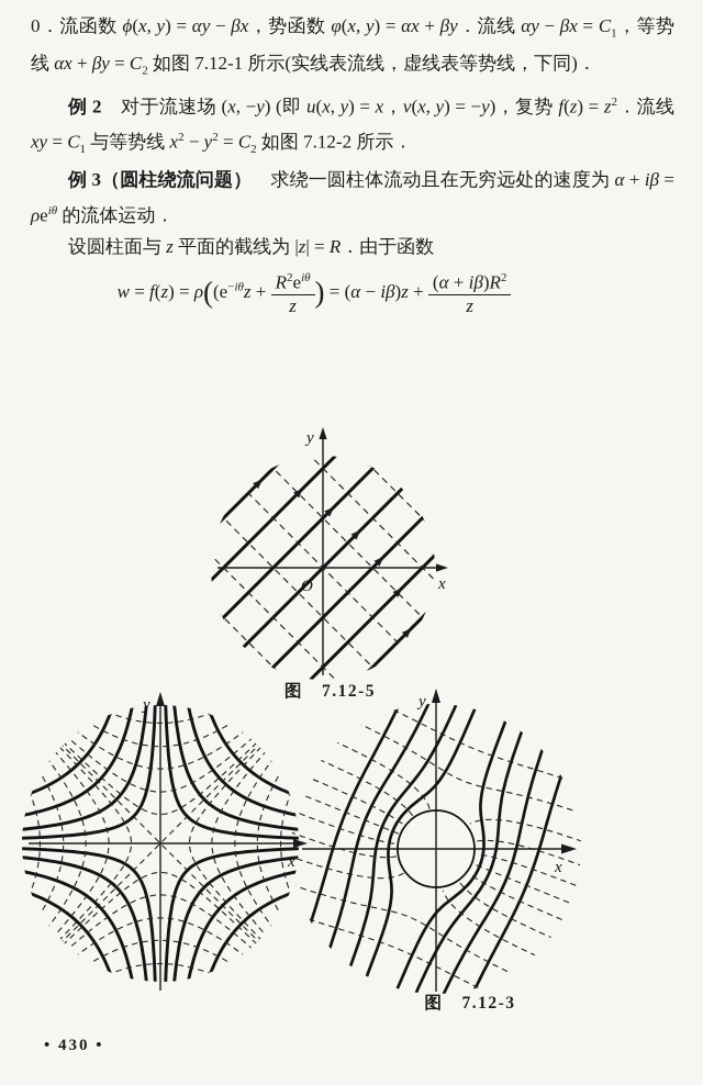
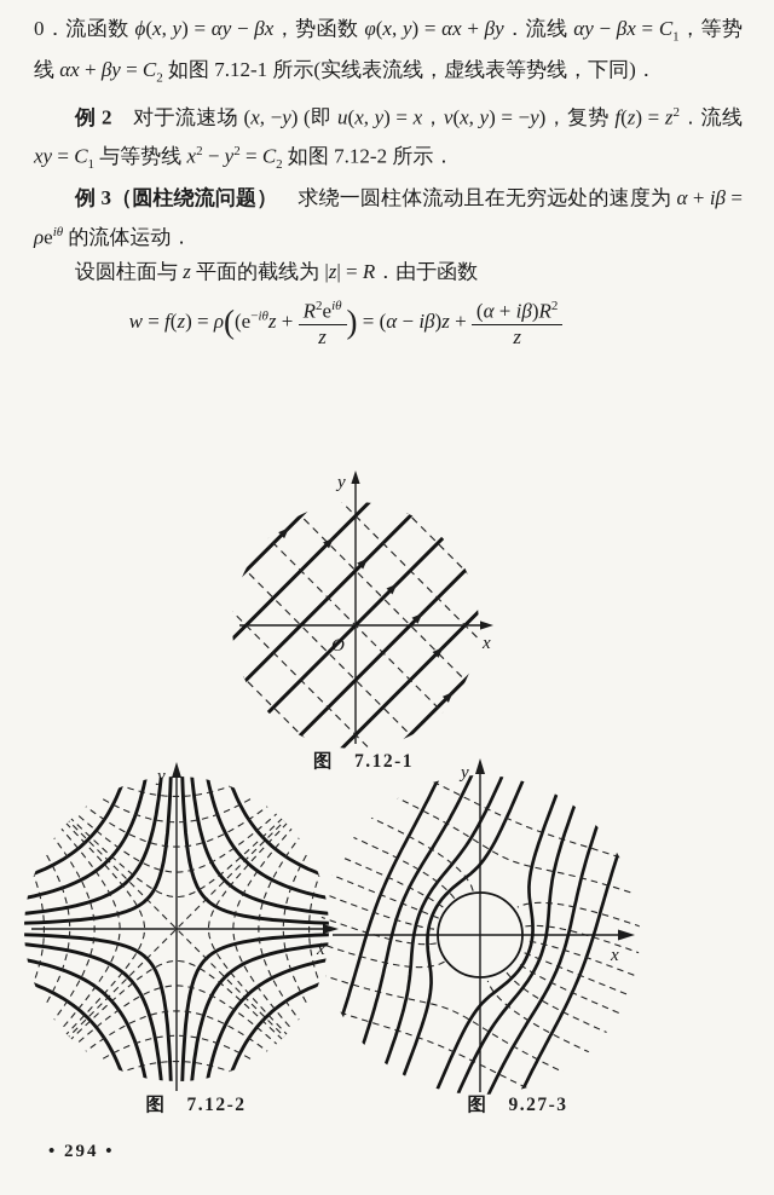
  0．流函数 ϕ(x, y) = αy − βx，势函数 φ(x, y) = αx + βy．流线 αy − βx = C1，等势线 αx + βy = C2 如图 7.12-1 所示(实线表流线，虚线表等势线，下同)．
  例 2 对于流速场 (x, −y) (即 u(x, y) = x，v(x, y) = −y)，复势 f(z) = z2．流线 xy = C1 与等势线 x2 − y2 = C2 如图 7.12-2 所示．
  例 3（圆柱绕流问题） 求绕一圆柱体流动且在无穷远处的速度为 α + iβ = ρeiθ 的流体运动．
  设圆柱面与 z 平面的截线为 |z| = R．由于函数
  w = f(z) = ρ((e−iθz +
  R2eiθ
  z
  ) = (α − iβ)z +
  (α + iβ)R2
  z
  y
  x
  O
- 图 7.12-5
+ 图 7.12-1
  y
  x
+ 图 7.12-2
  y
  x
- 图 7.12-3
+ 图 9.27-3
- • 430 •
+ • 294 •
